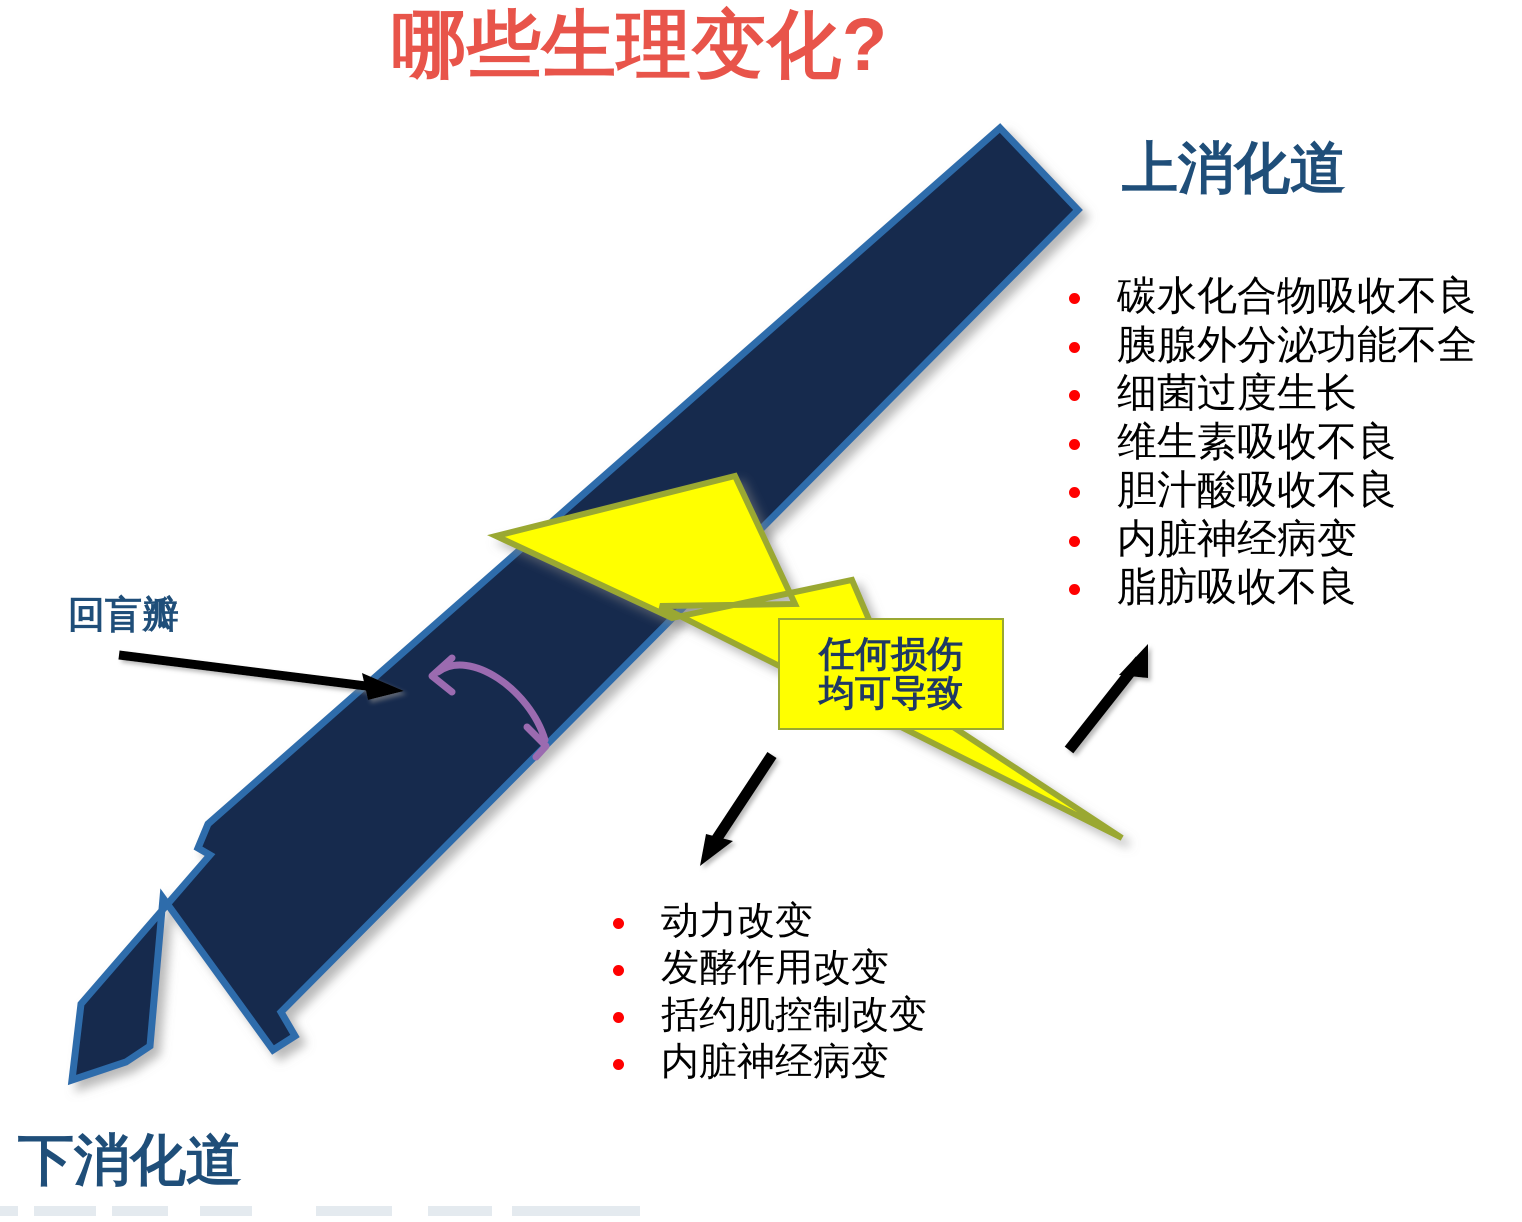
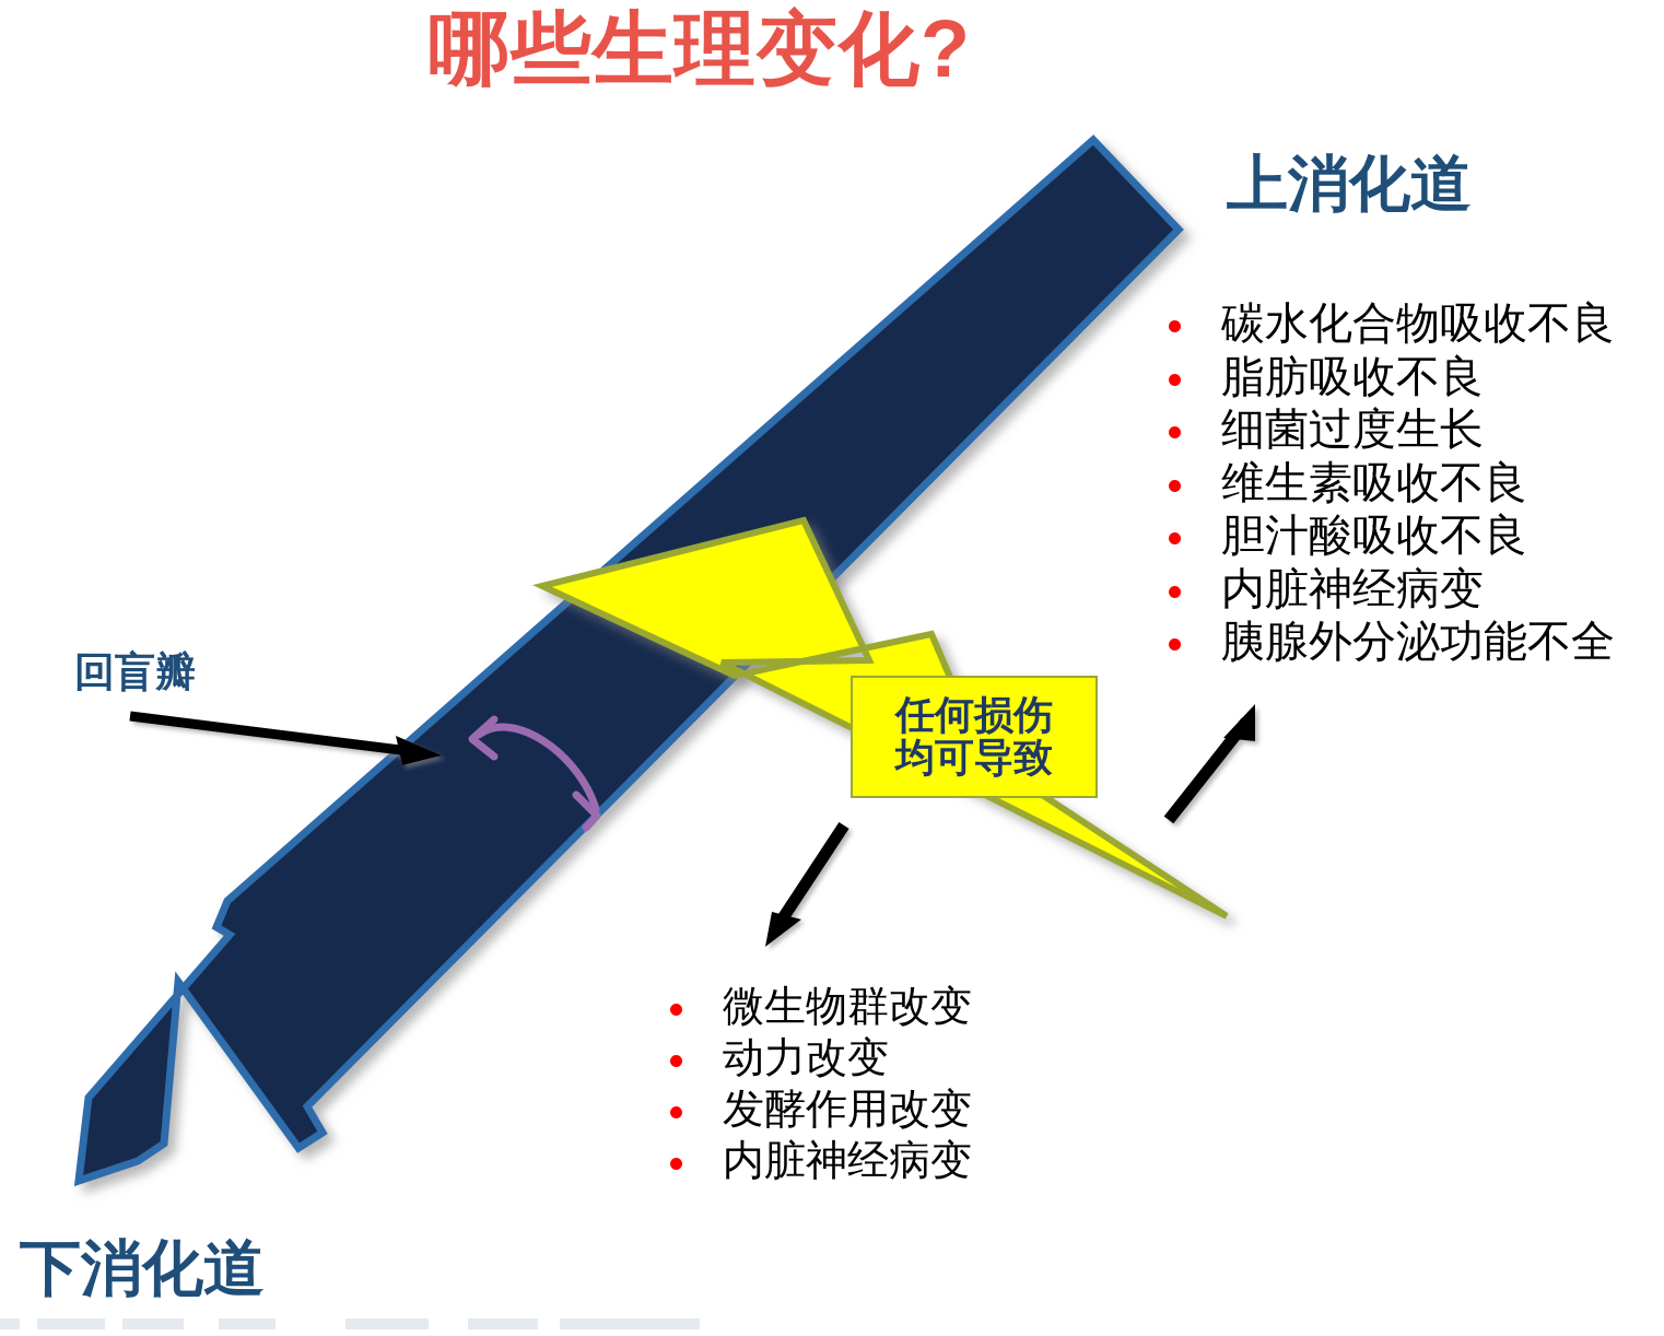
  哪些生理变化?
  上消化道
  碳水化合物吸收不良
- 胰腺外分泌功能不全
+ 脂肪吸收不良
  细菌过度生长
  维生素吸收不良
  胆汁酸吸收不良
  内脏神经病变
- 脂肪吸收不良
+ 胰腺外分泌功能不全
+ 微生物群改变
  动力改变
  发酵作用改变
- 括约肌控制改变
  内脏神经病变
  任何损伤
  均可导致
  回盲瓣
  下消化道
